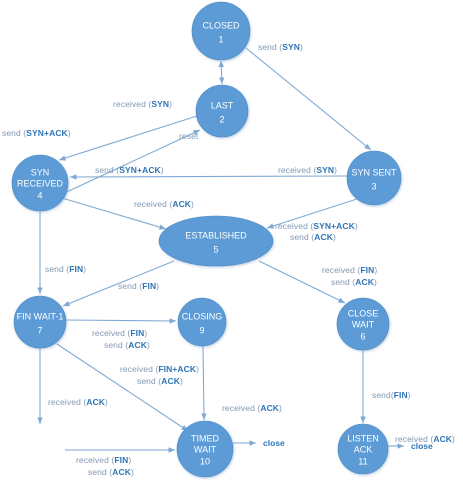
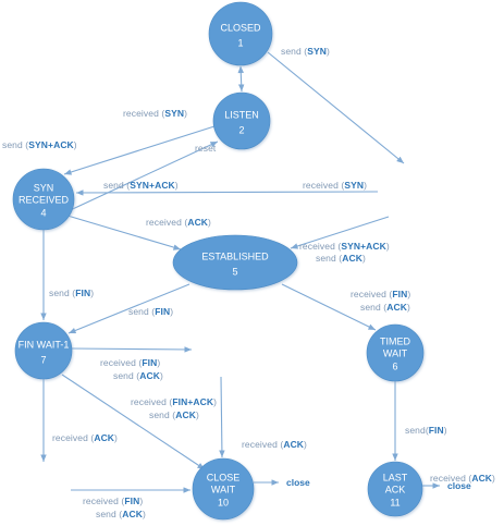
  CLOSED
  1
- LAST
+ LISTEN
  2
- SYN SENT
- 3
  SYN
  RECEIVED
  4
  ESTABLISHED
  5
- CLOSE
+ TIMED
  WAIT
  6
  FIN WAIT-1
  7
- CLOSING
- 9
- TIMED
+ CLOSE
  WAIT
  10
- LISTEN
+ LAST
  ACK
  11
  send (SYN)
  received (SYN)
  send (SYN+ACK)
  reset
  send (SYN+ACK)
  received (SYN)
  received (ACK)
  received (SYN+ACK)
  send (ACK)
  send (FIN)
  send (FIN)
  received (FIN)
  send (ACK)
  received (FIN)
  send (ACK)
  received (FIN+ACK)
  send (ACK)
  received (ACK)
  received (ACK)
  send(FIN)
  received (FIN)
  send (ACK)
  received (ACK)
  close
  close
